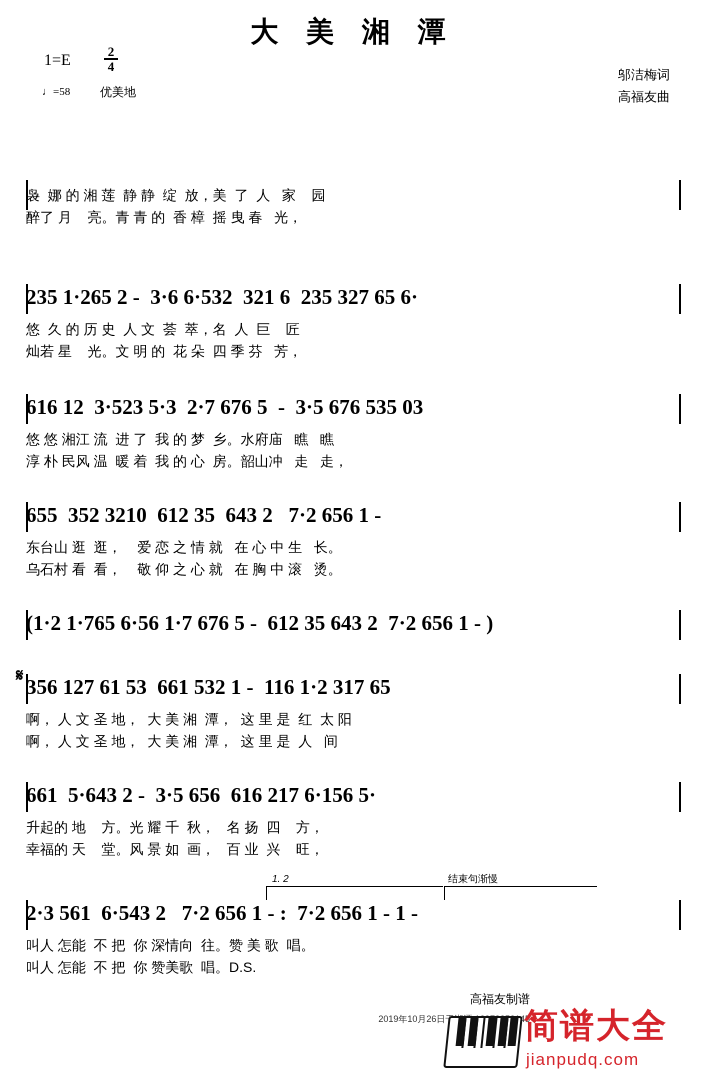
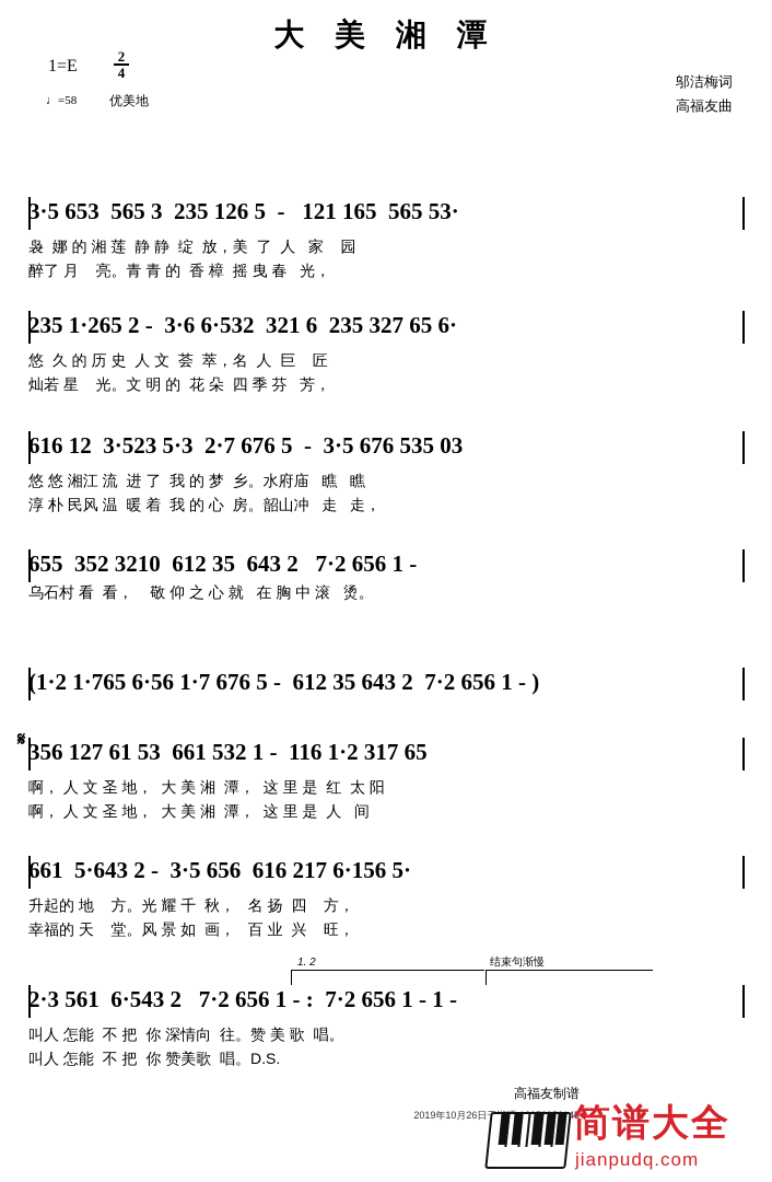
  大 美 湘 潭
  1=E
  2
  4
  ♩=58
  优美地
  邬洁梅词
  高福友曲
+ 3·5 653 565 3 235 126 5 - 121 165 565 53·
  袅 娜 的 湘 莲 静 静 绽 放，美 了 人 家 园
  醉了 月 亮。青 青 的 香 樟 摇 曳 春 光，
  235 1·265 2 - 3·6 6·532 321 6 235 327 65 6·
  悠 久 的 历 史 人 文 荟 萃，名 人 巨 匠
  灿若 星 光。文 明 的 花 朵 四 季 芬 芳，
  616 12 3·523 5·3 2·7 676 5 - 3·5 676 535 03
  悠 悠 湘江 流 进 了 我 的 梦 乡。水府庙 瞧 瞧
  淳 朴 民风 温 暖 着 我 的 心 房。韶山冲 走 走，
  655 352 3210 612 35 643 2 7·2 656 1 -
- 东台山 逛 逛， 爱 恋 之 情 就 在 心 中 生 长。
  乌石村 看 看， 敬 仰 之 心 就 在 胸 中 滚 烫。
  (1·2 1·765 6·56 1·7 676 5 - 612 35 643 2 7·2 656 1 - )
  𝄋
  356 127 61 53 661 532 1 - 116 1·2 317 65
  啊， 人 文 圣 地， 大 美 湘 潭， 这 里 是 红 太 阳
  啊， 人 文 圣 地， 大 美 湘 潭， 这 里 是 人 间
  661 5·643 2 - 3·5 656 616 217 6·156 5·
  升起的 地 方。光 耀 千 秋， 名 扬 四 方，
  幸福的 天 堂。风 景 如 画， 百 业 兴 旺，
  1. 2
  结束句渐慢
  2·3 561 6·543 2 7·2 656 1 - : 7·2 656 1 - 1 -
  叫人 怎能 不 把 你 深情向 往。赞 美 歌 唱。
  叫人 怎能 不 把 你 赞美歌 唱。D.S.
  高福友制谱
  简谱大全
  jianpudq.com
